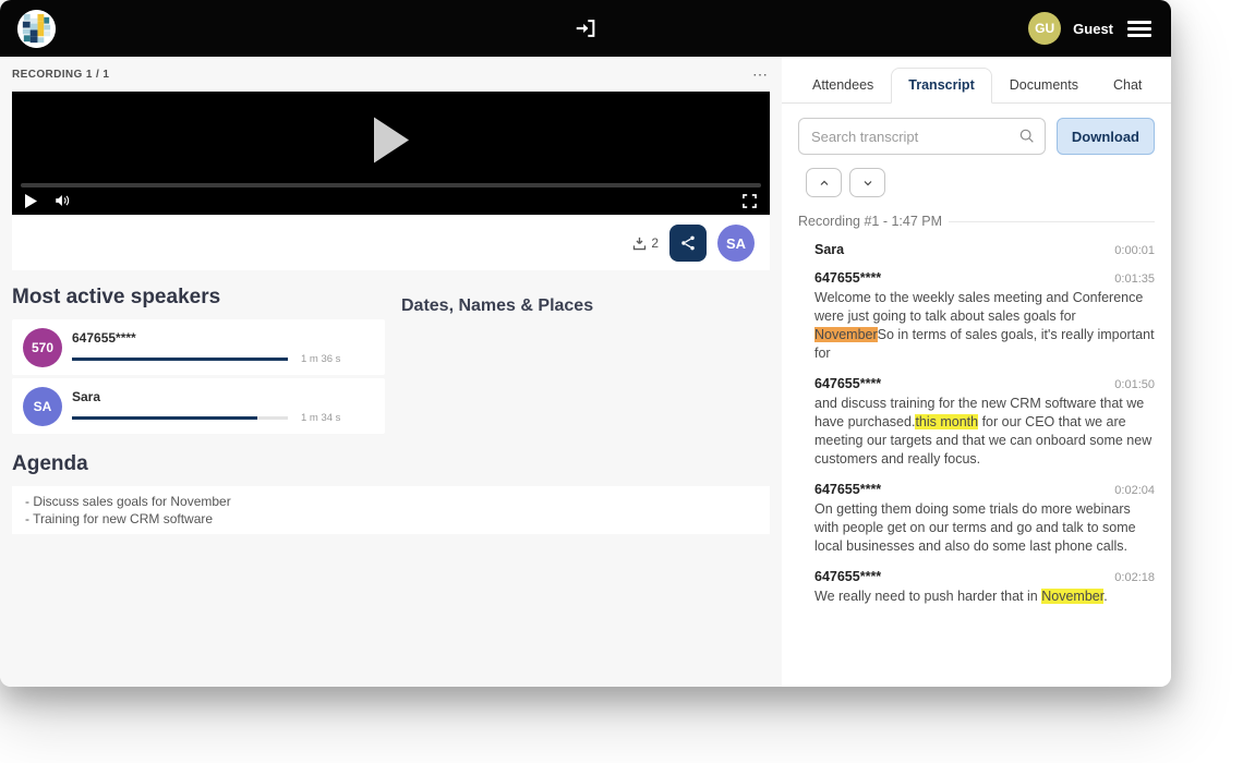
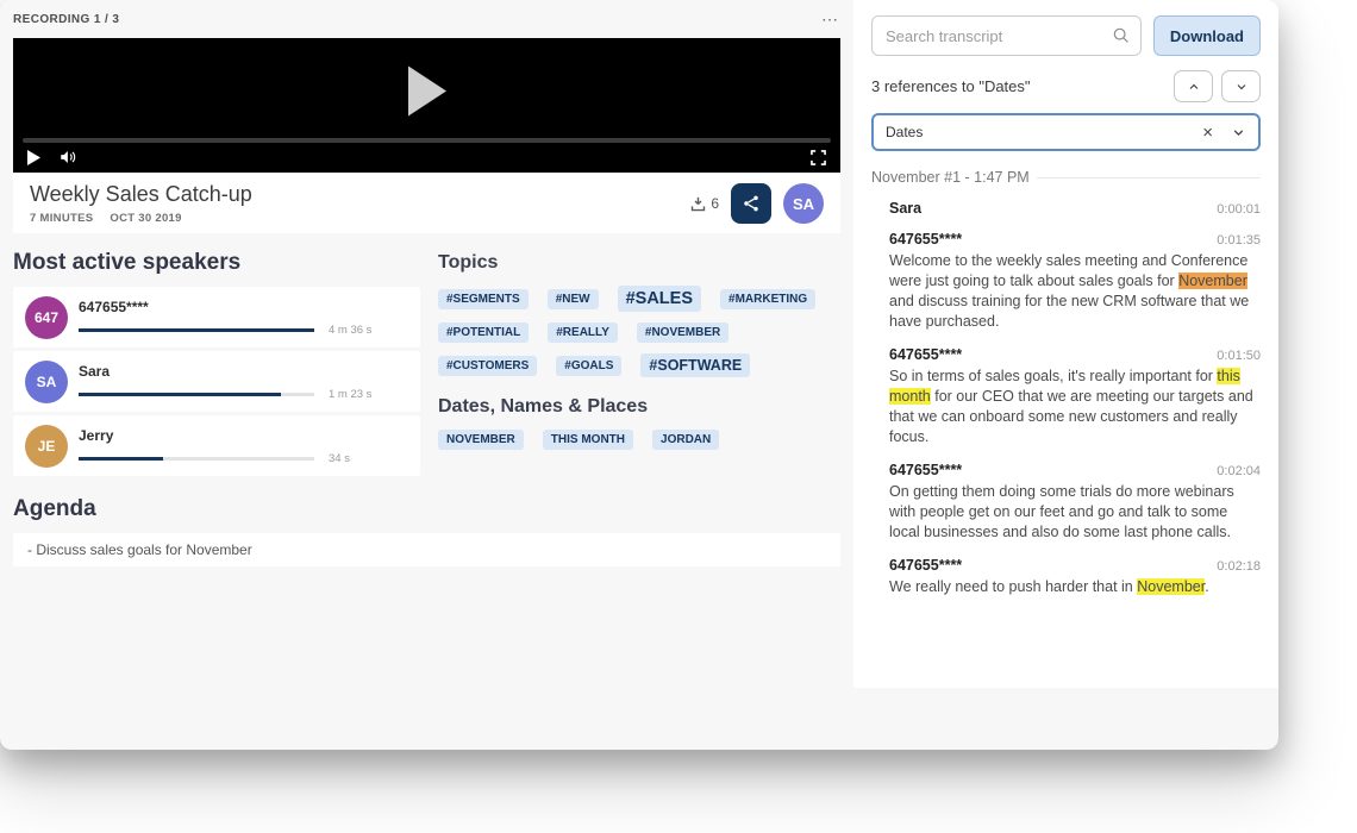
- GU
- Guest
- RECORDING 1 / 1
+ RECORDING 1 / 3
  ⋯
+ Weekly Sales Catch-up
+ 7 MINUTES
+ OCT 30 2019
- 2
+ 6
  SA
  Most active speakers
- 570
+ 647
  647655****
- 1 m 36 s
+ 4 m 36 s
  SA
  Sara
- 1 m 34 s
+ 1 m 23 s
+ JE
+ Jerry
+ 34 s
+ Topics
+ #SEGMENTS
+ #NEW
+ #SALES
+ #MARKETING
+ #POTENTIAL
+ #REALLY
+ #NOVEMBER
+ #CUSTOMERS
+ #GOALS
+ #SOFTWARE
  Dates, Names & Places
+ NOVEMBER
+ THIS MONTH
+ JORDAN
  Agenda
  - Discuss sales goals for November
- - Training for new CRM software
- Attendees
- Transcript
- Documents
- Chat
  Search transcript
  Download
+ 3 references to "Dates"
+ Dates
+ ×
- Recording #1 - 1:47 PM
+ November #1 - 1:47 PM
  Sara
  0:00:01
  647655****
  0:01:35
- Welcome to the weekly sales meeting and Conference were just going to talk about sales goals for NovemberSo in terms of sales goals, it's really important for
+ Welcome to the weekly sales meeting and Conference were just going to talk about sales goals for November and discuss training for the new CRM software that we have purchased.
  647655****
  0:01:50
- and discuss training for the new CRM software that we have purchased.this month for our CEO that we are meeting our targets and that we can onboard some new customers and really focus.
+ So in terms of sales goals, it's really important for this month for our CEO that we are meeting our targets and that we can onboard some new customers and really focus.
  647655****
  0:02:04
- On getting them doing some trials do more webinars with people get on our terms and go and talk to some local businesses and also do some last phone calls.
+ On getting them doing some trials do more webinars with people get on our feet and go and talk to some local businesses and also do some last phone calls.
  647655****
  0:02:18
  We really need to push harder that in November.
